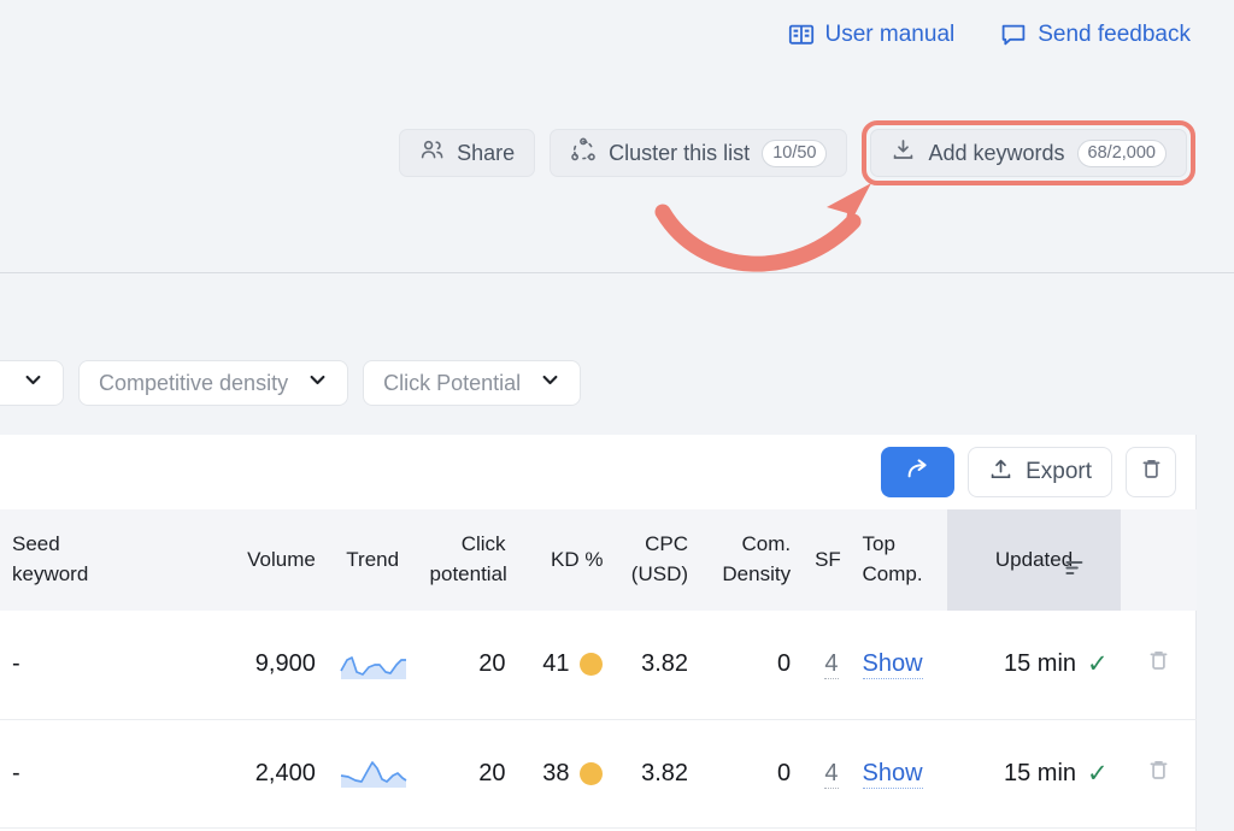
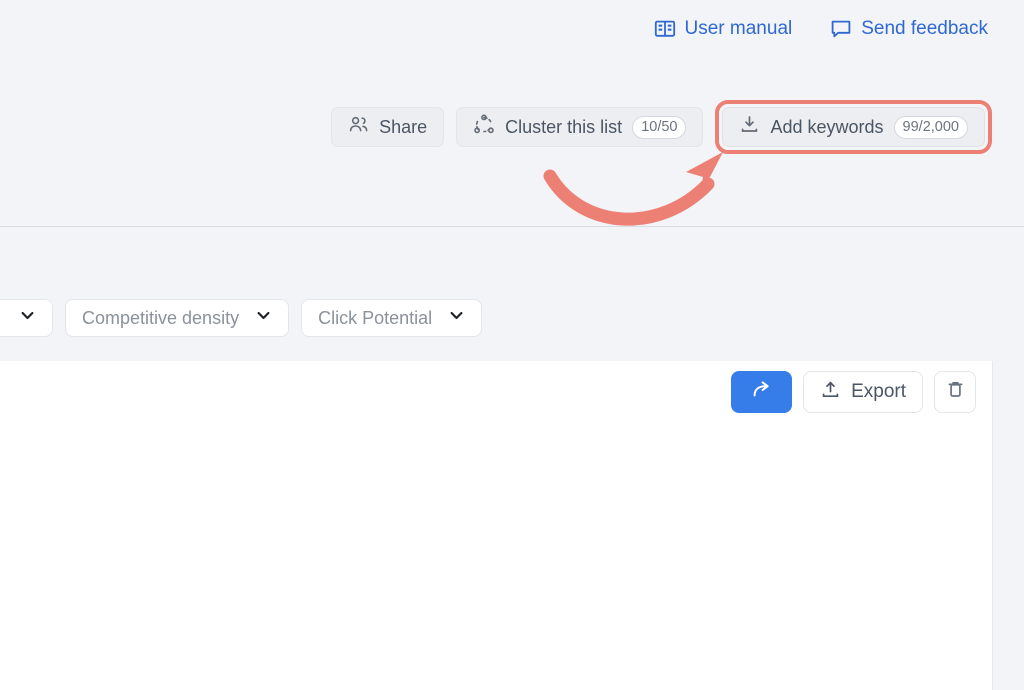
  User manual
  Send feedback
  Share
  Cluster this list
  10/50
  Add keywords
- 68/2,000
+ 99/2,000
  Competitive density
  Click Potential
  Export
- Seed keyword	Volume	Trend	Click potential	KD %	CPC (USD)	Com. Density	SF	Top Comp.	Updated
- -	9,900		20	41	3.82	0	4	Show	15 min ✓
- -	2,400		20	38	3.82	0	4	Show	15 min ✓
